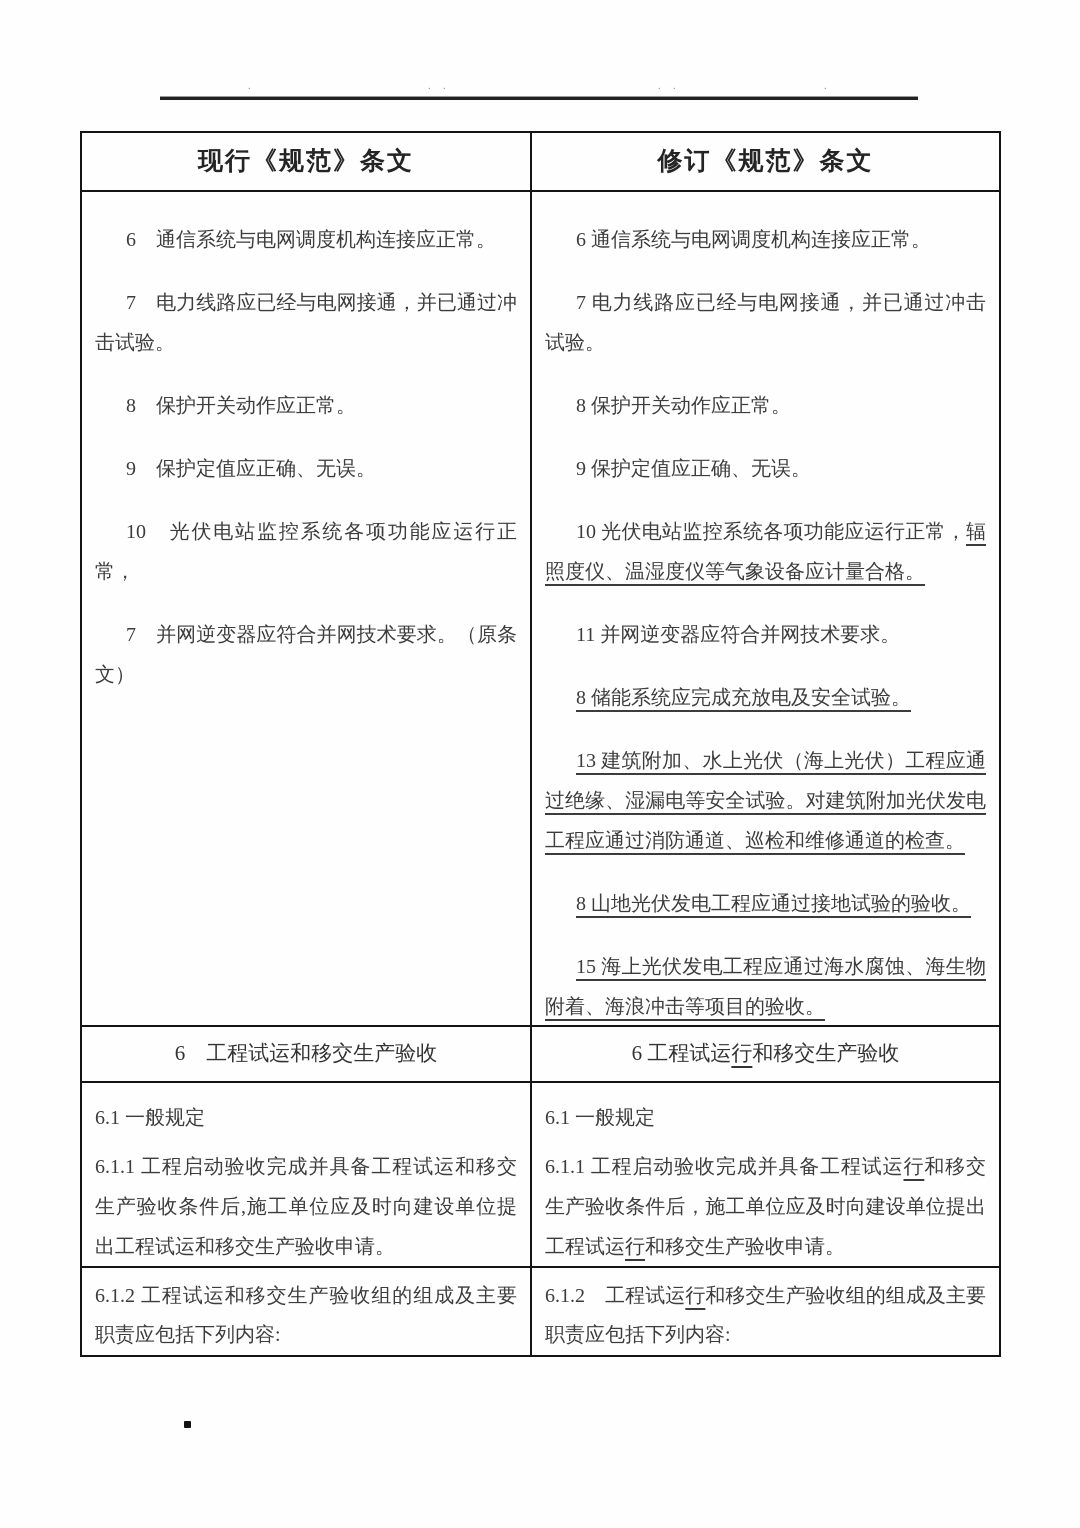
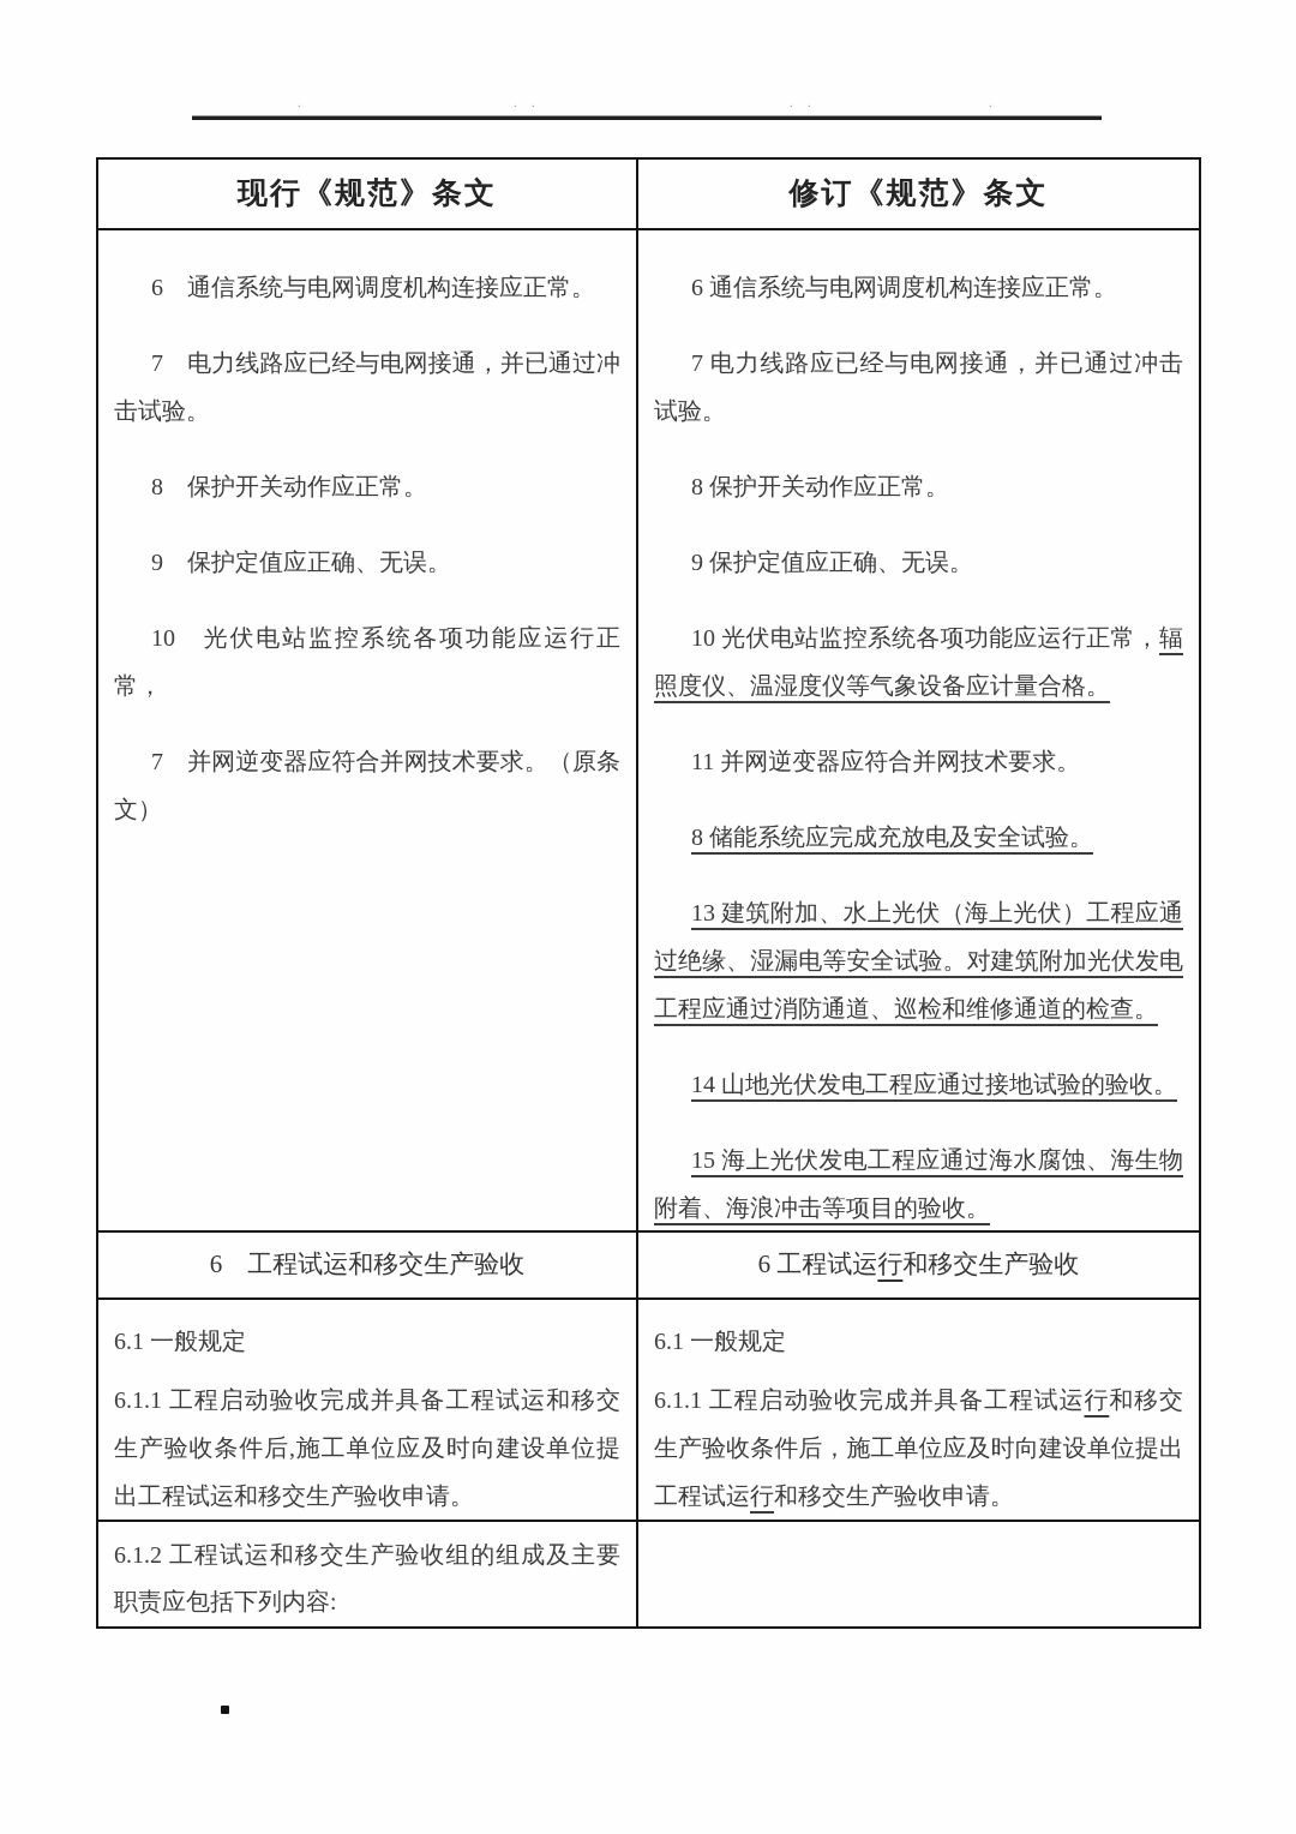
  .
  . .
  . .
  .
  现行《规范》条文
  修订《规范》条文
  6 通信系统与电网调度机构连接应正常。
  7 电力线路应已经与电网接通，并已通过冲击试验。
  8 保护开关动作应正常。
  9 保护定值应正确、无误。
  10 光伏电站监控系统各项功能应运行正常，
  7 并网逆变器应符合并网技术要求。（原条文）
  6 通信系统与电网调度机构连接应正常。
  7 电力线路应已经与电网接通，并已通过冲击试验。
  8 保护开关动作应正常。
  9 保护定值应正确、无误。
  10 光伏电站监控系统各项功能应运行正常，辐照度仪、温湿度仪等气象设备应计量合格。
  11 并网逆变器应符合并网技术要求。
  8 储能系统应完成充放电及安全试验。
  13 建筑附加、水上光伏（海上光伏）工程应通过绝缘、湿漏电等安全试验。对建筑附加光伏发电工程应通过消防通道、巡检和维修通道的检查。
- 8 山地光伏发电工程应通过接地试验的验收。
+ 14 山地光伏发电工程应通过接地试验的验收。
  15 海上光伏发电工程应通过海水腐蚀、海生物附着、海浪冲击等项目的验收。
  6 工程试运和移交生产验收
  6 工程试运行和移交生产验收
  6.1 一般规定
  6.1.1 工程启动验收完成并具备工程试运和移交生产验收条件后,施工单位应及时向建设单位提出工程试运和移交生产验收申请。
  6.1 一般规定
  6.1.1 工程启动验收完成并具备工程试运行和移交生产验收条件后，施工单位应及时向建设单位提出工程试运行和移交生产验收申请。
  6.1.2 工程试运和移交生产验收组的组成及主要职责应包括下列内容:
- 6.1.2 工程试运行和移交生产验收组的组成及主要职责应包括下列内容:
